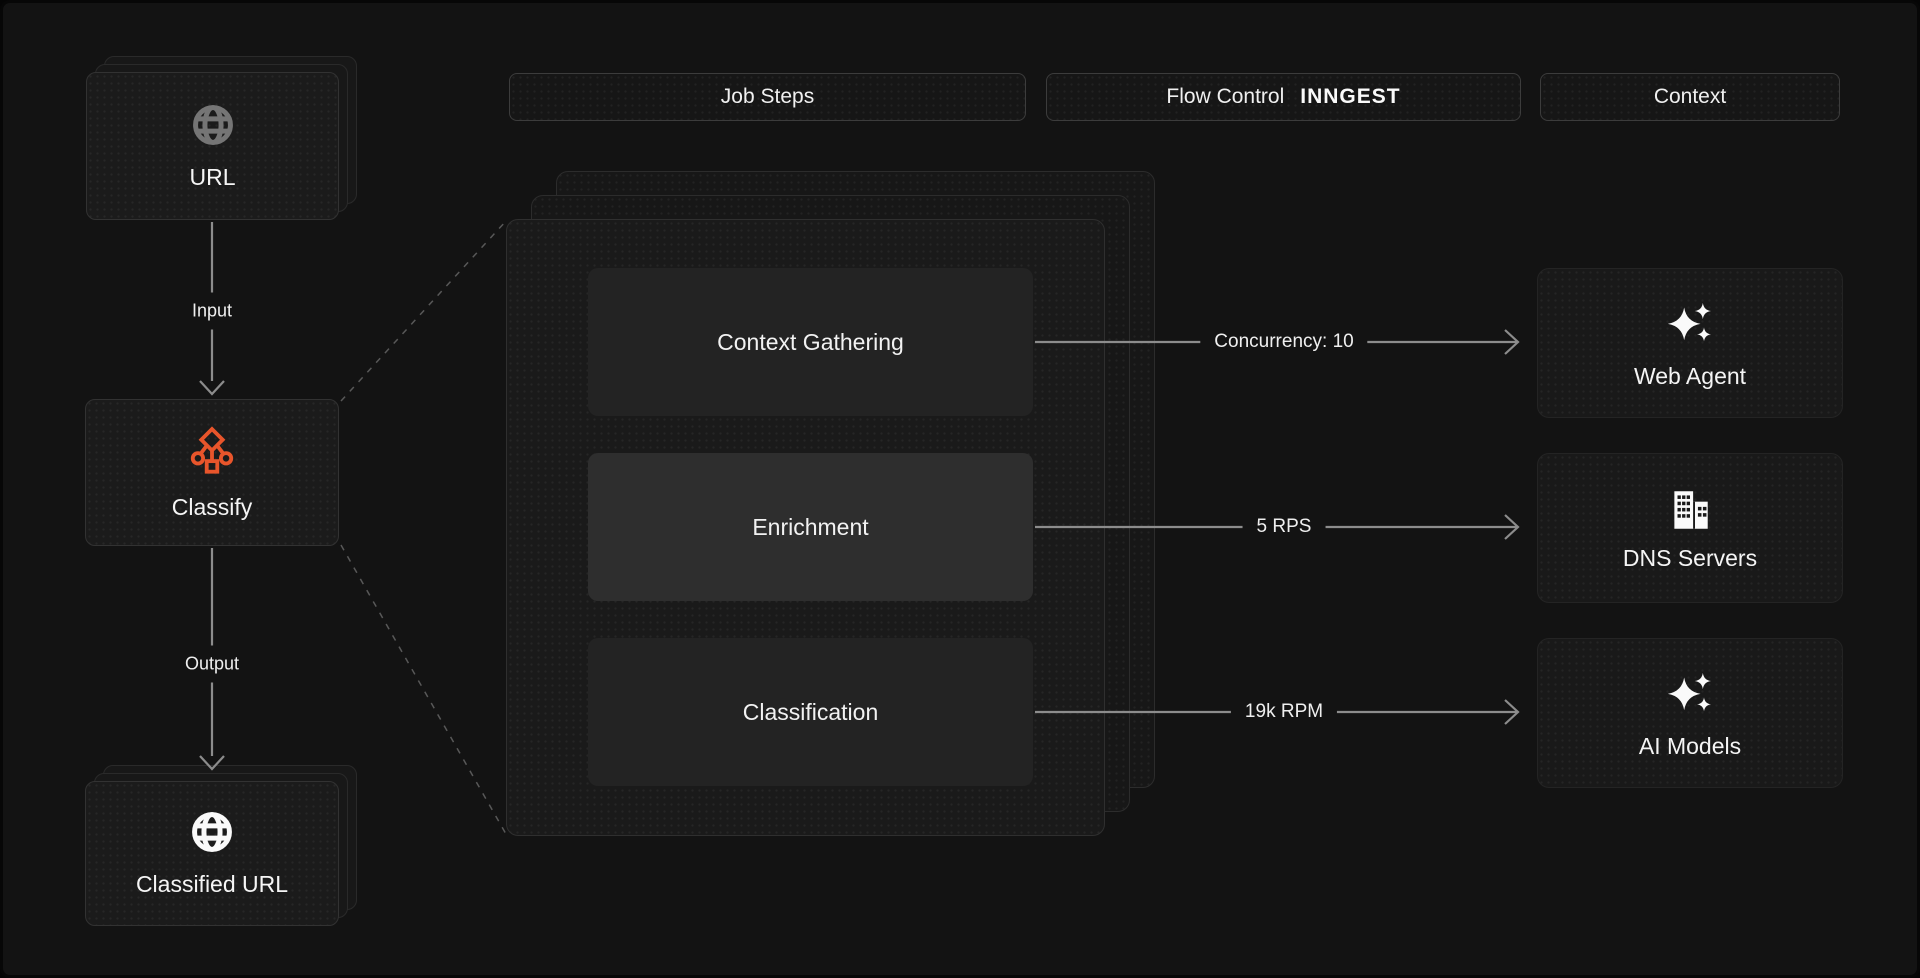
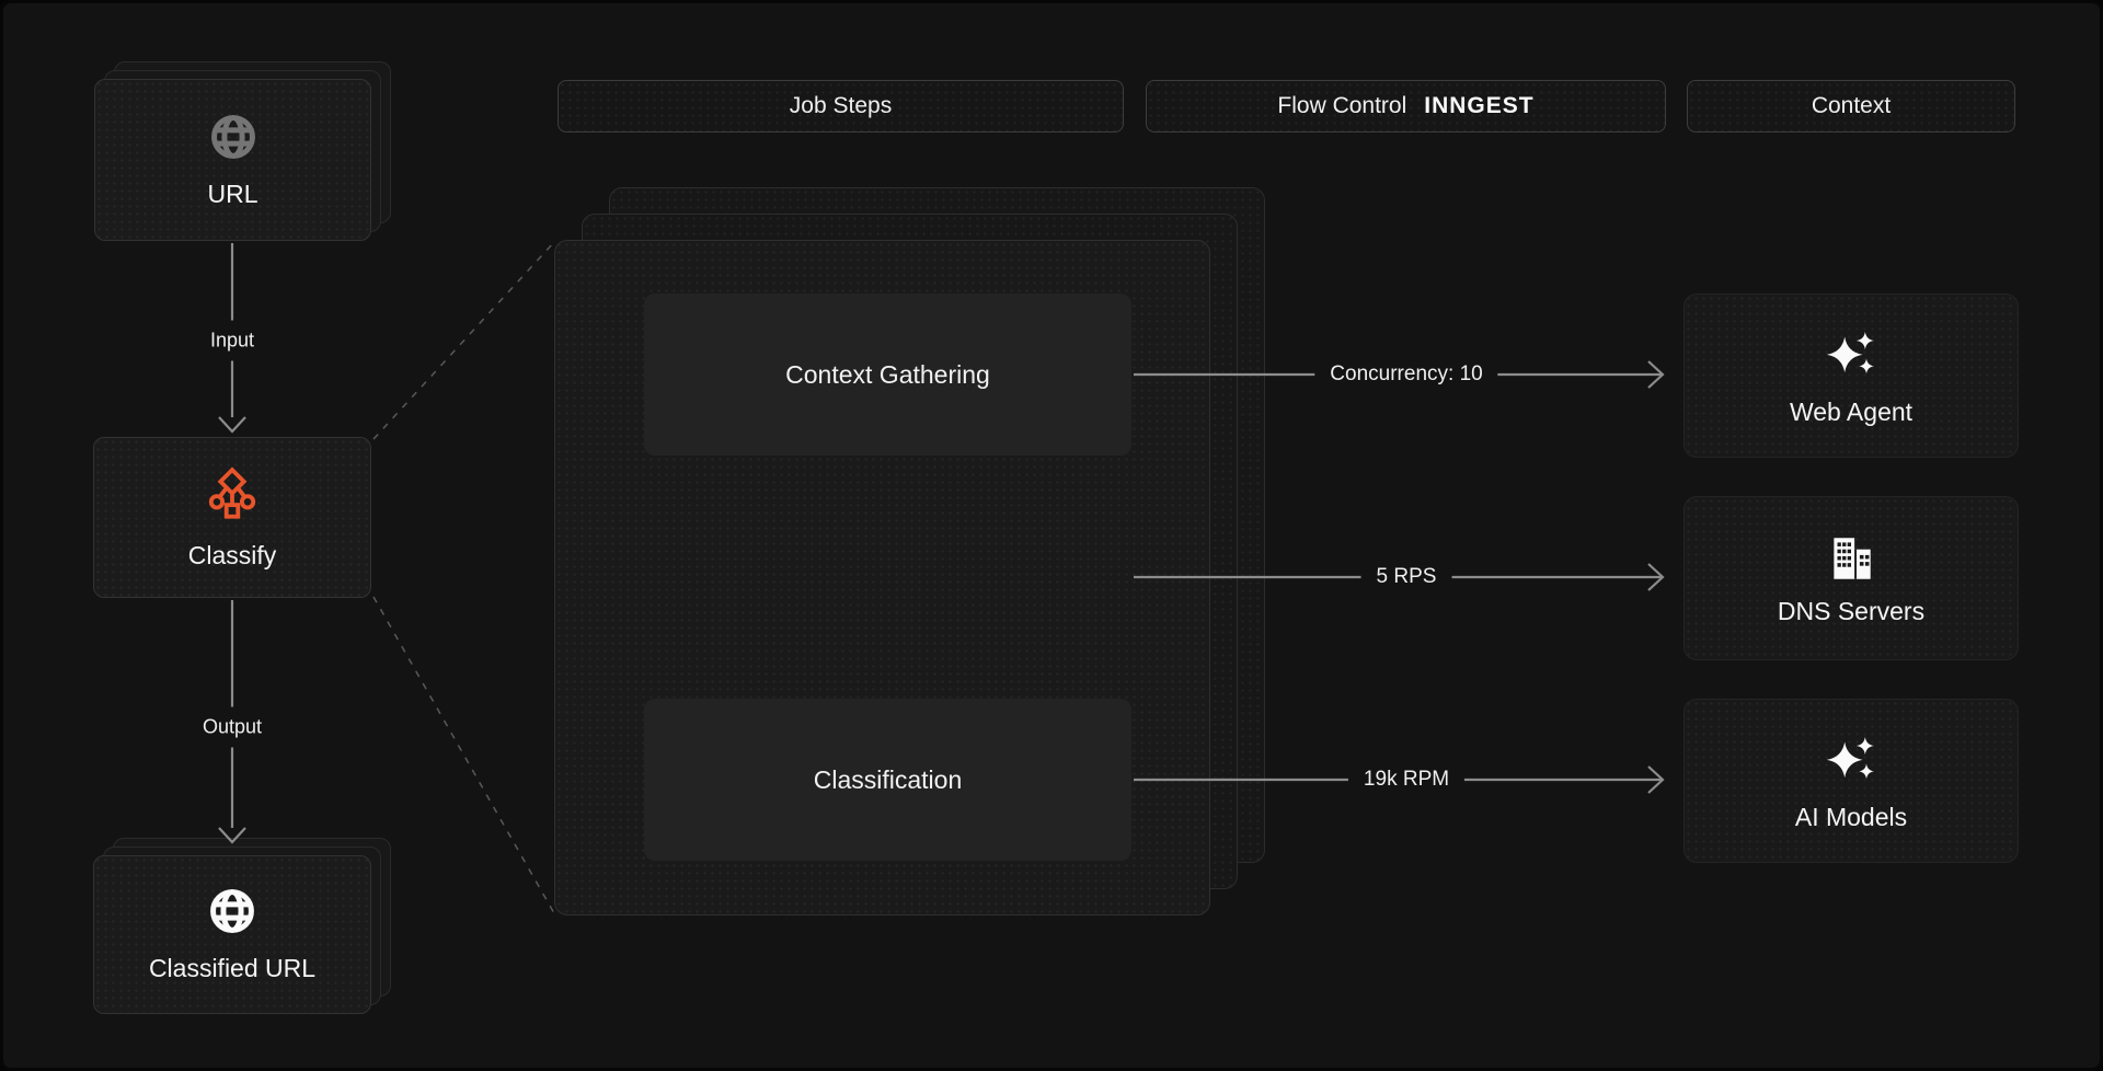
  Job Steps
  Flow Control
  INNGEST
  Context
  URL
  Classify
  Classified URL
  Context Gathering
- Enrichment
  Classification
  Web Agent
  DNS Servers
  AI Models
  Input
  Output
  Concurrency: 10
  5 RPS
  19k RPM
